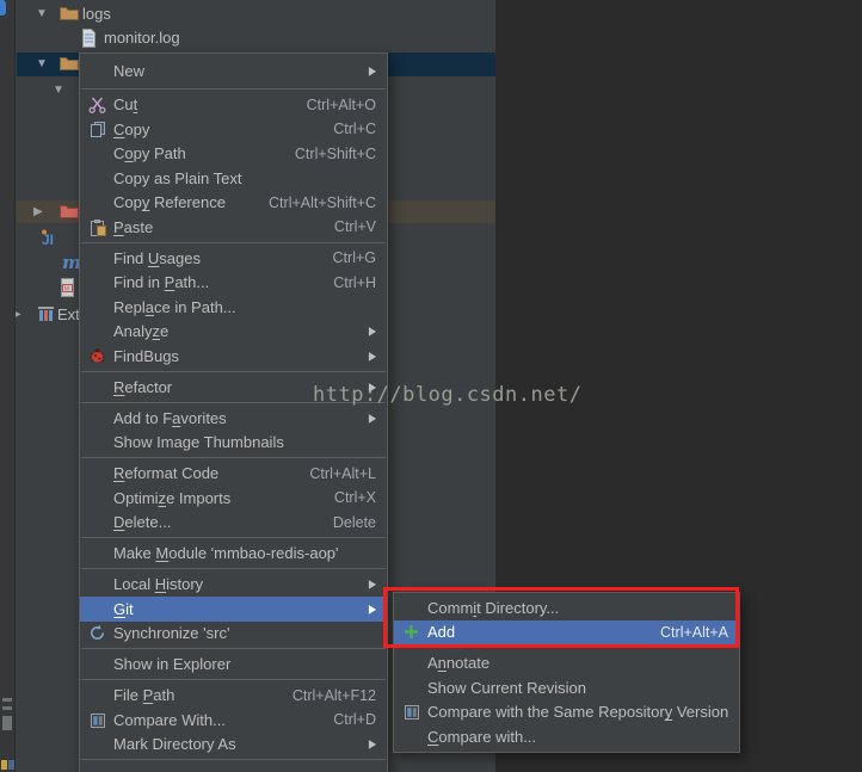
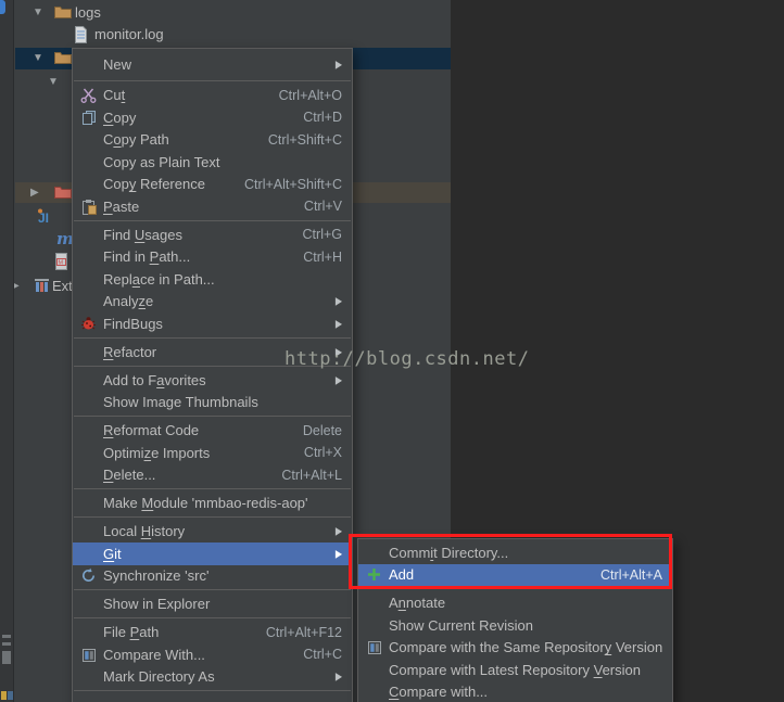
  ▼
  logs
  monitor.log
  ▼
  ▼
  ▶
  JI
  m
  ▶
  Ext
  New
  ▶
  Cut
  Ctrl+Alt+O
  Copy
- Ctrl+C
+ Ctrl+D
  Copy Path
  Ctrl+Shift+C
  Copy as Plain Text
  Copy Reference
  Ctrl+Alt+Shift+C
  Paste
  Ctrl+V
  Find Usages
  Ctrl+G
  Find in Path...
  Ctrl+H
  Replace in Path...
  Analyze
  ▶
  FindBugs
  ▶
  Refactor
  ▶
  Add to Favorites
  ▶
  Show Image Thumbnails
  Reformat Code
- Ctrl+Alt+L
+ Delete
  Optimize Imports
  Ctrl+X
  Delete...
- Delete
+ Ctrl+Alt+L
  Make Module 'mmbao-redis-aop'
  Local History
  ▶
  Git
  ▶
  Synchronize 'src'
  Show in Explorer
  File Path
  Ctrl+Alt+F12
  Compare With...
- Ctrl+D
+ Ctrl+C
  Mark Directory As
  ▶
  Commit Directory...
  Add
  Ctrl+Alt+A
  Annotate
  Show Current Revision
  Compare with the Same Repository Version
+ Compare with Latest Repository Version
  Compare with...
  http://blog.csdn.net/
